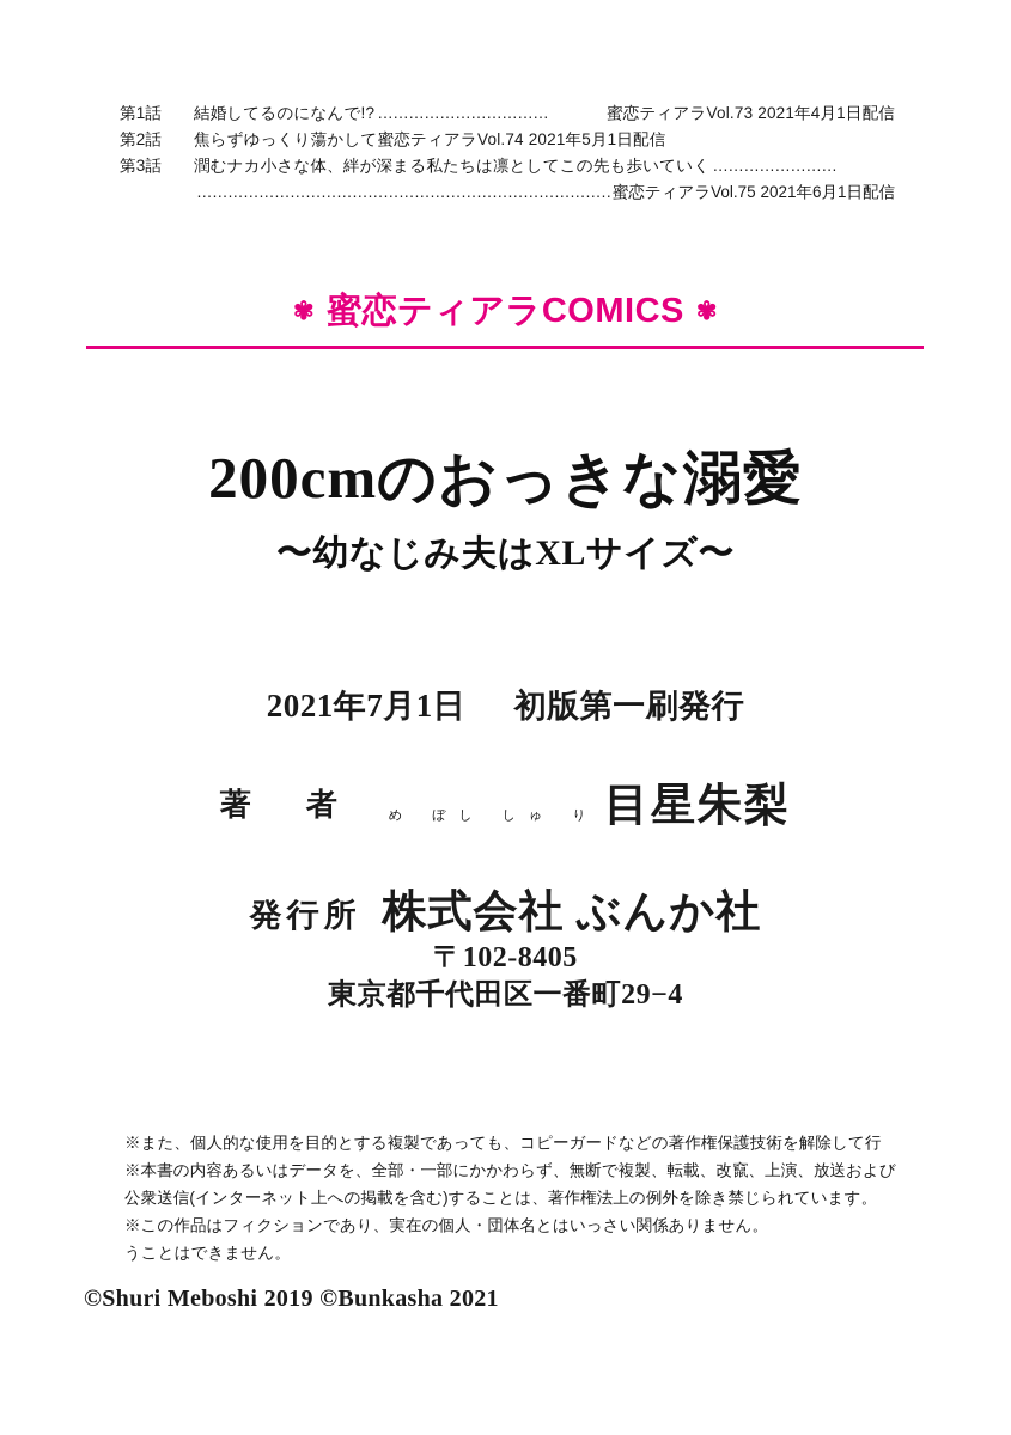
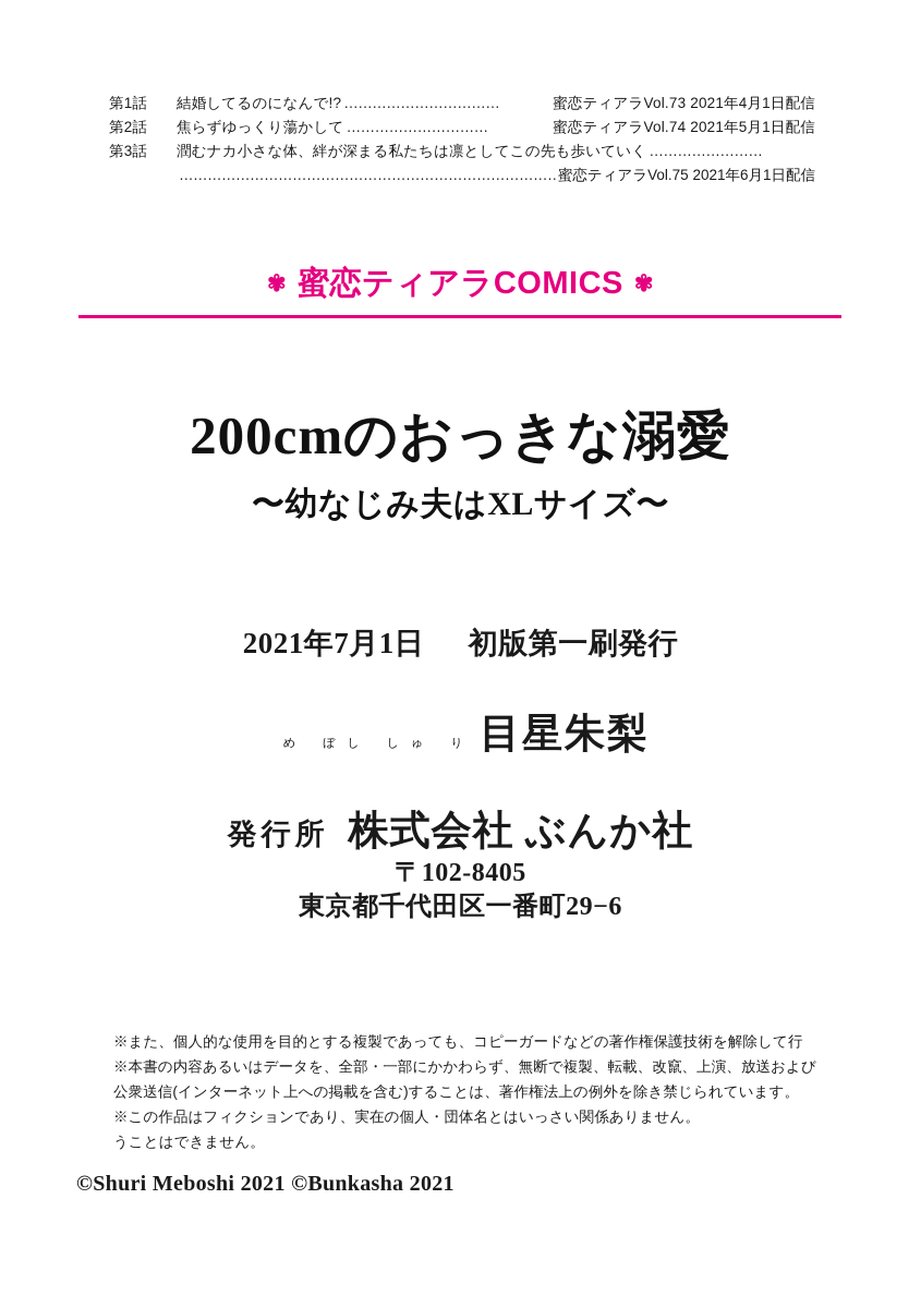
  第1話
  結婚してるのになんで!?
  ……………………………
  蜜恋ティアラVol.73 2021年4月1日配信
  第2話
  焦らずゆっくり蕩かして
+ …………………………
  蜜恋ティアラVol.74 2021年5月1日配信
  第3話
  潤むナカ小さな体、絆が深まる私たちは凛としてこの先も歩いていく
  ……………………
  ………………………………………………………………………
  蜜恋ティアラVol.75 2021年6月1日配信
  ✾
  蜜恋ティアラCOMICS
  ✾
  200cmのおっきな溺愛
  〜幼なじみ夫はXLサイズ〜
  2021年7月1日 初版第一刷発行
- 著 者
  め ぼし しゅ り 目星朱梨
  発行所
  株式会社 ぶんか社
  〒102-8405
- 東京都千代田区一番町29−4
+ 東京都千代田区一番町29−6
  ※また、個人的な使用を目的とする複製であっても、コピーガードなどの著作権保護技術を解除して行
  ※本書の内容あるいはデータを、全部・一部にかかわらず、無断で複製、転載、改竄、上演、放送および
  公衆送信(インターネット上への掲載を含む)することは、著作権法上の例外を除き禁じられています。
  ※この作品はフィクションであり、実在の個人・団体名とはいっさい関係ありません。
  うことはできません。
- ©Shuri Meboshi 2019 ©Bunkasha 2021
+ ©Shuri Meboshi 2021 ©Bunkasha 2021
